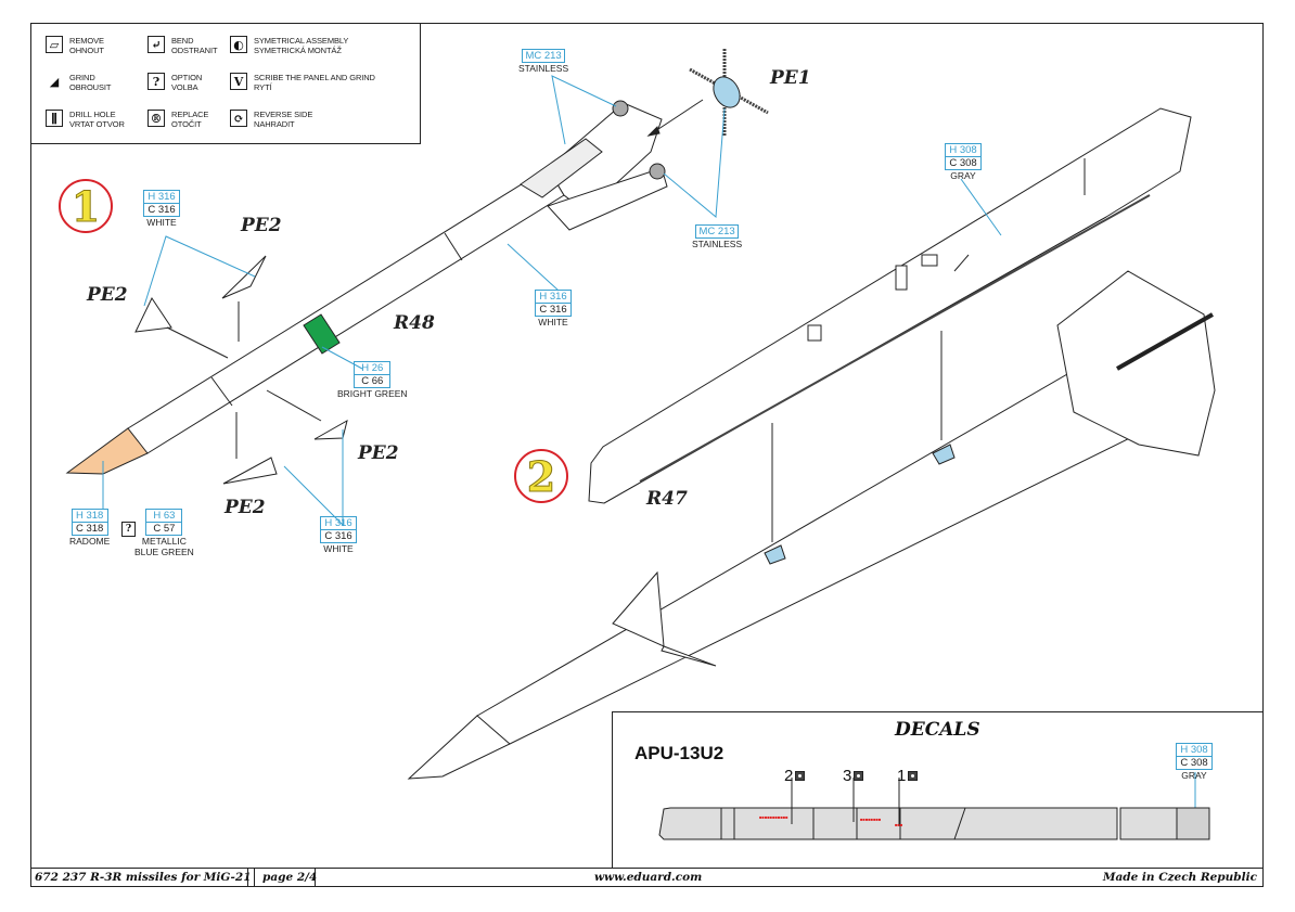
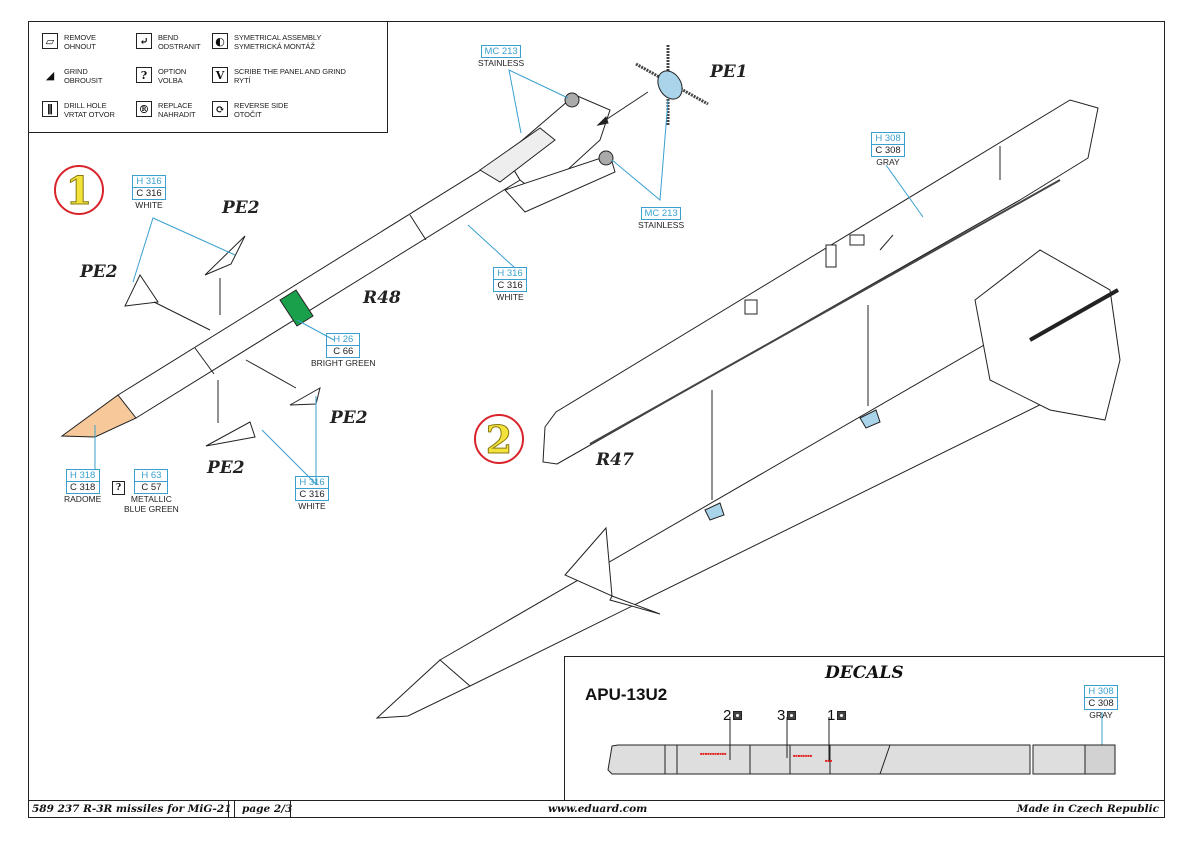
  ▱
  REMOVE
  OHNOUT
  ⤶
  BEND
  ODSTRANIT
  ◐
  SYMETRICAL ASSEMBLY
  SYMETRICKÁ MONTÁŽ
  ◢
  GRIND
  OBROUSIT
  ?
  OPTION
  VOLBA
  V
  SCRIBE THE PANEL AND GRIND
  RYTÍ
  ⫼
  DRILL HOLE
  VRTAT OTVOR
  ®
  REPLACE
- OTOČIT
+ NAHRADIT
  ⟳
  REVERSE SIDE
- NAHRADIT
+ OTOČIT
  1
  2
  PE1
  PE2
  PE2
  PE2
  PE2
  R48
  R47
  H 316
  C 316
  WHITE
  H 26
  C 66
  BRIGHT GREEN
  H 316
  C 316
  WHITE
  H 318
  C 318
  RADOME
  ?
  H 63
  C 57
  METALLIC
  BLUE GREEN
  H 316
  C 316
  WHITE
  MC 213
  STAINLESS
  MC 213
  STAINLESS
  H 308
  C 308
  GRAY
  DECALS
  APU-13U2
  2
  3
  1
  H 308
  C 308
  GRAY
- 672 237 R-3R missiles for MiG-21
+ 589 237 R-3R missiles for MiG-21
- page 2/4
+ page 2/3
  www.eduard.com
  Made in Czech Republic
